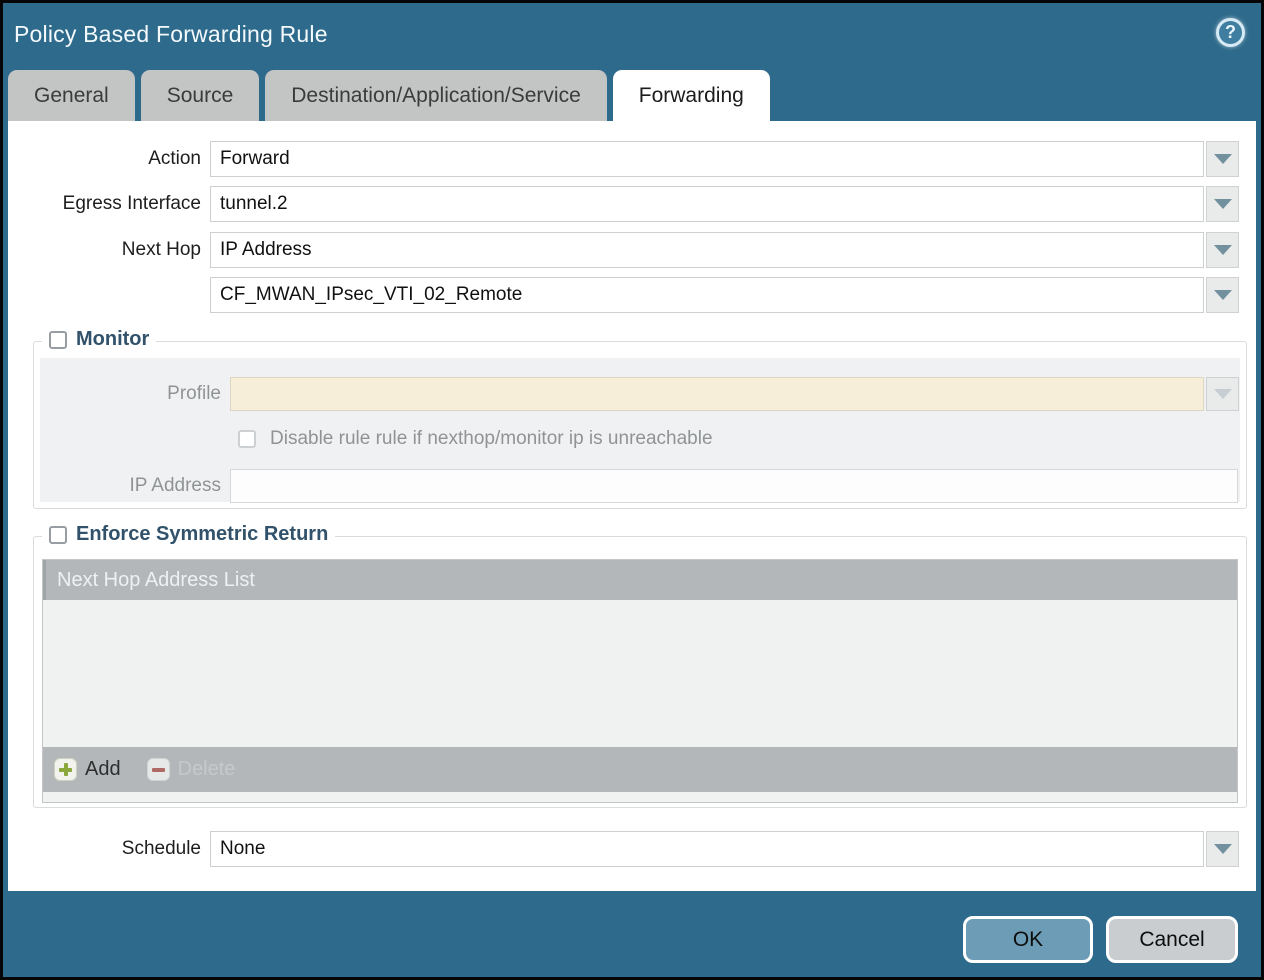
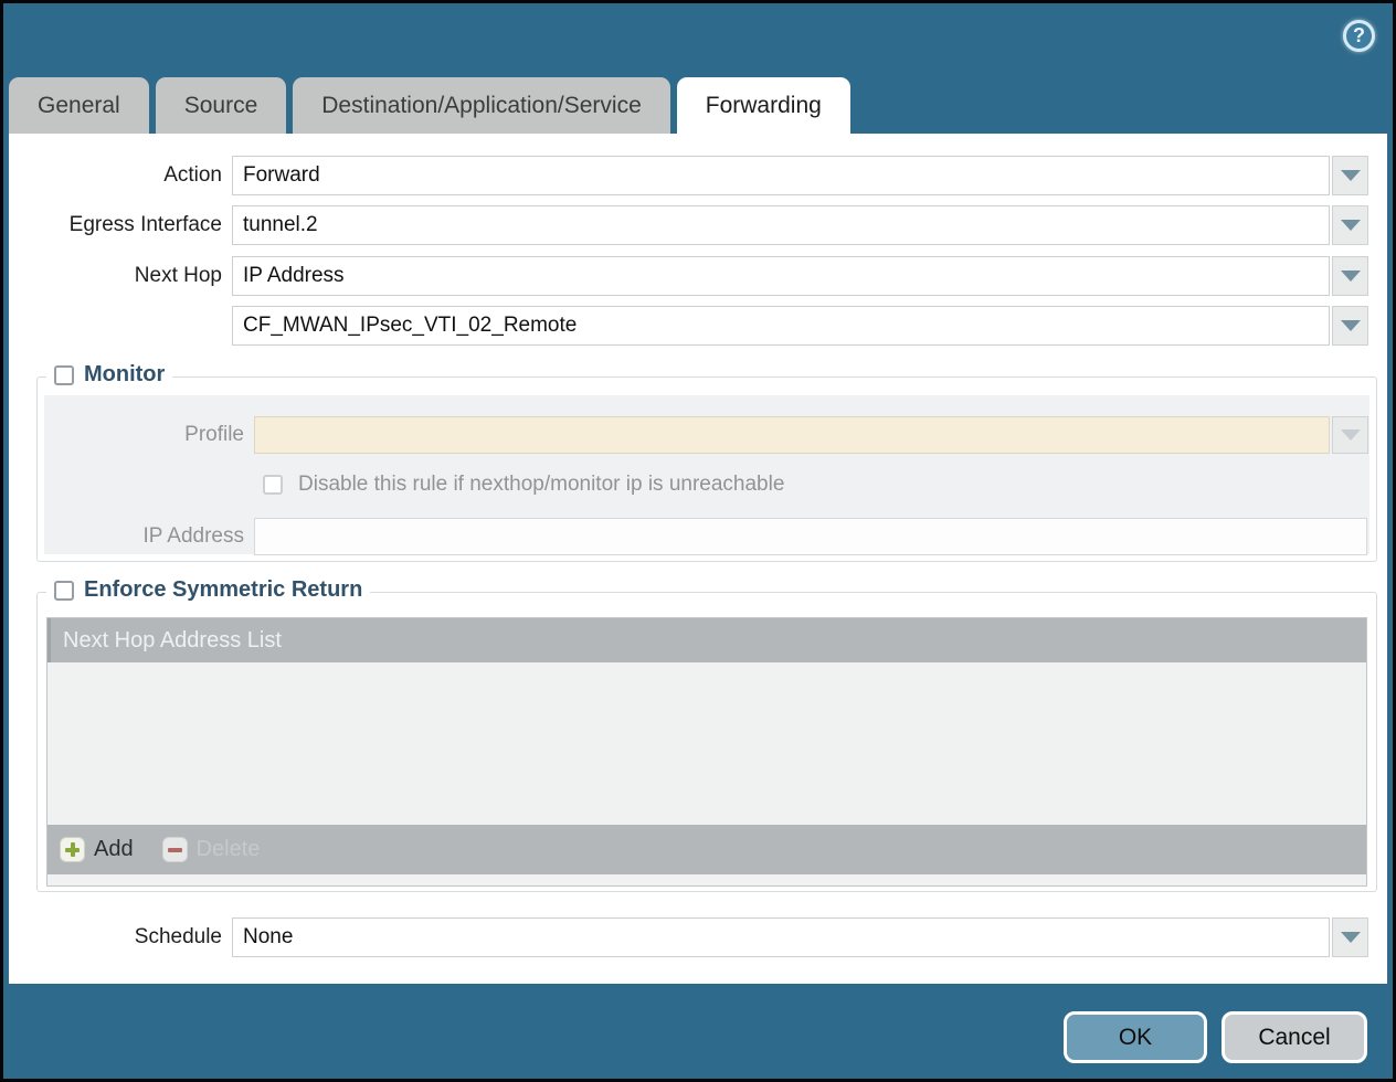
- Policy Based Forwarding Rule
  ?
  General
  Source
  Destination/Application/Service
  Forwarding
  Action
  Forward
  Egress Interface
  tunnel.2
  Next Hop
  IP Address
  CF_MWAN_IPsec_VTI_02_Remote
  Monitor
  Profile
- Disable rule rule if nexthop/monitor ip is unreachable
+ Disable this rule if nexthop/monitor ip is unreachable
  IP Address
  Enforce Symmetric Return
  Next Hop Address List
  Add
  Schedule
  None
  OK
  Cancel
